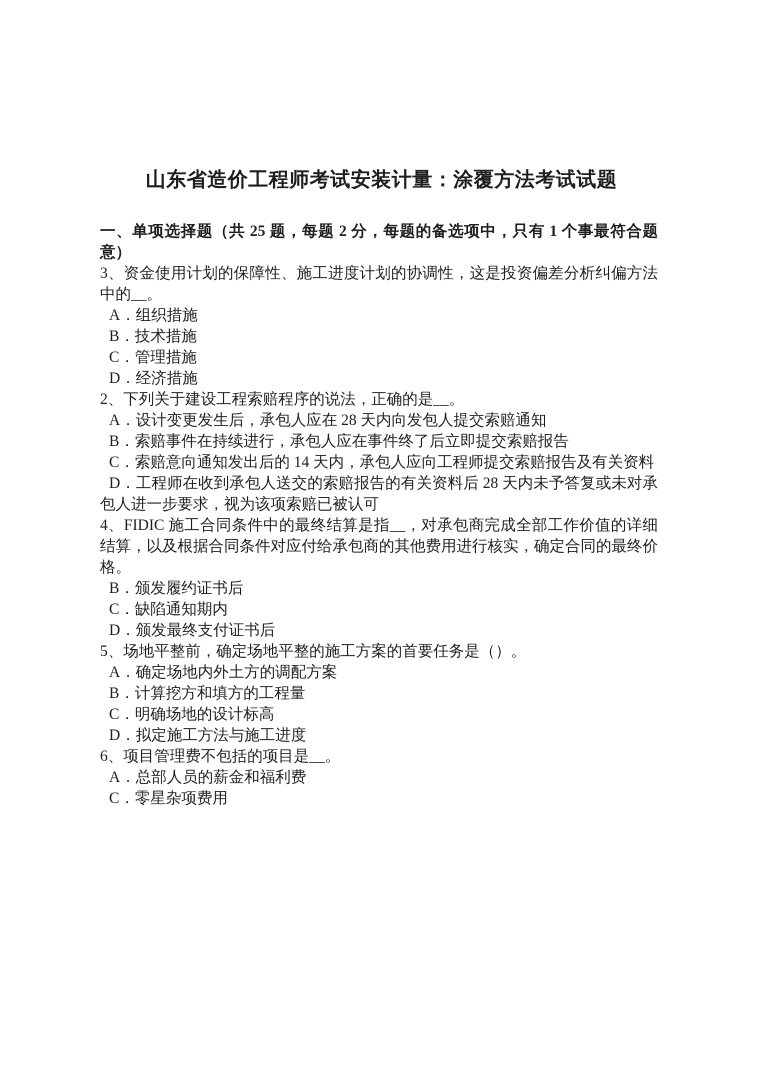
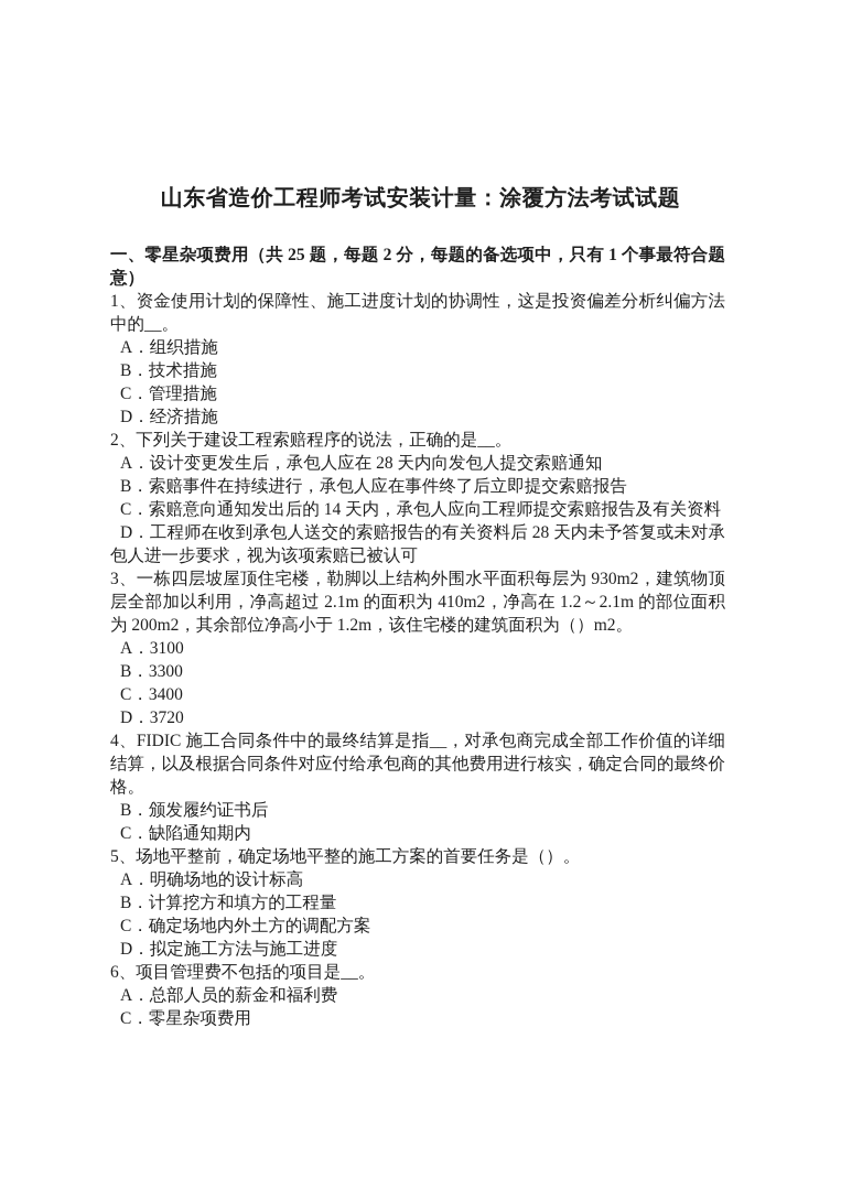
  山东省造价工程师考试安装计量：涂覆方法考试试题
- 一、单项选择题（共 25 题，每题 2 分，每题的备选项中，只有 1 个事最符合题意）
+ 一、零星杂项费用（共 25 题，每题 2 分，每题的备选项中，只有 1 个事最符合题意）
- 3、资金使用计划的保障性、施工进度计划的协调性，这是投资偏差分析纠偏方法中的__。
+ 1、资金使用计划的保障性、施工进度计划的协调性，这是投资偏差分析纠偏方法中的__。
  A．组织措施
  B．技术措施
  C．管理措施
  D．经济措施
  2、下列关于建设工程索赔程序的说法，正确的是__。
  A．设计变更发生后，承包人应在 28 天内向发包人提交索赔通知
  B．索赔事件在持续进行，承包人应在事件终了后立即提交索赔报告
  C．索赔意向通知发出后的 14 天内，承包人应向工程师提交索赔报告及有关资料
  D．工程师在收到承包人送交的索赔报告的有关资料后 28 天内未予答复或未对承包人进一步要求，视为该项索赔已被认可
+ 3、一栋四层坡屋顶住宅楼，勒脚以上结构外围水平面积每层为 930m2，建筑物顶层全部加以利用，净高超过 2.1m 的面积为 410m2，净高在 1.2～2.1m 的部位面积为 200m2，其余部位净高小于 1.2m，该住宅楼的建筑面积为（）m2。
+ A．3100
+ B．3300
+ C．3400
+ D．3720
  4、FIDIC 施工合同条件中的最终结算是指__，对承包商完成全部工作价值的详细结算，以及根据合同条件对应付给承包商的其他费用进行核实，确定合同的最终价格。
  B．颁发履约证书后
  C．缺陷通知期内
- D．颁发最终支付证书后
  5、场地平整前，确定场地平整的施工方案的首要任务是（）。
- A．确定场地内外土方的调配方案
+ A．明确场地的设计标高
  B．计算挖方和填方的工程量
- C．明确场地的设计标高
+ C．确定场地内外土方的调配方案
  D．拟定施工方法与施工进度
  6、项目管理费不包括的项目是__。
  A．总部人员的薪金和福利费
  C．零星杂项费用
